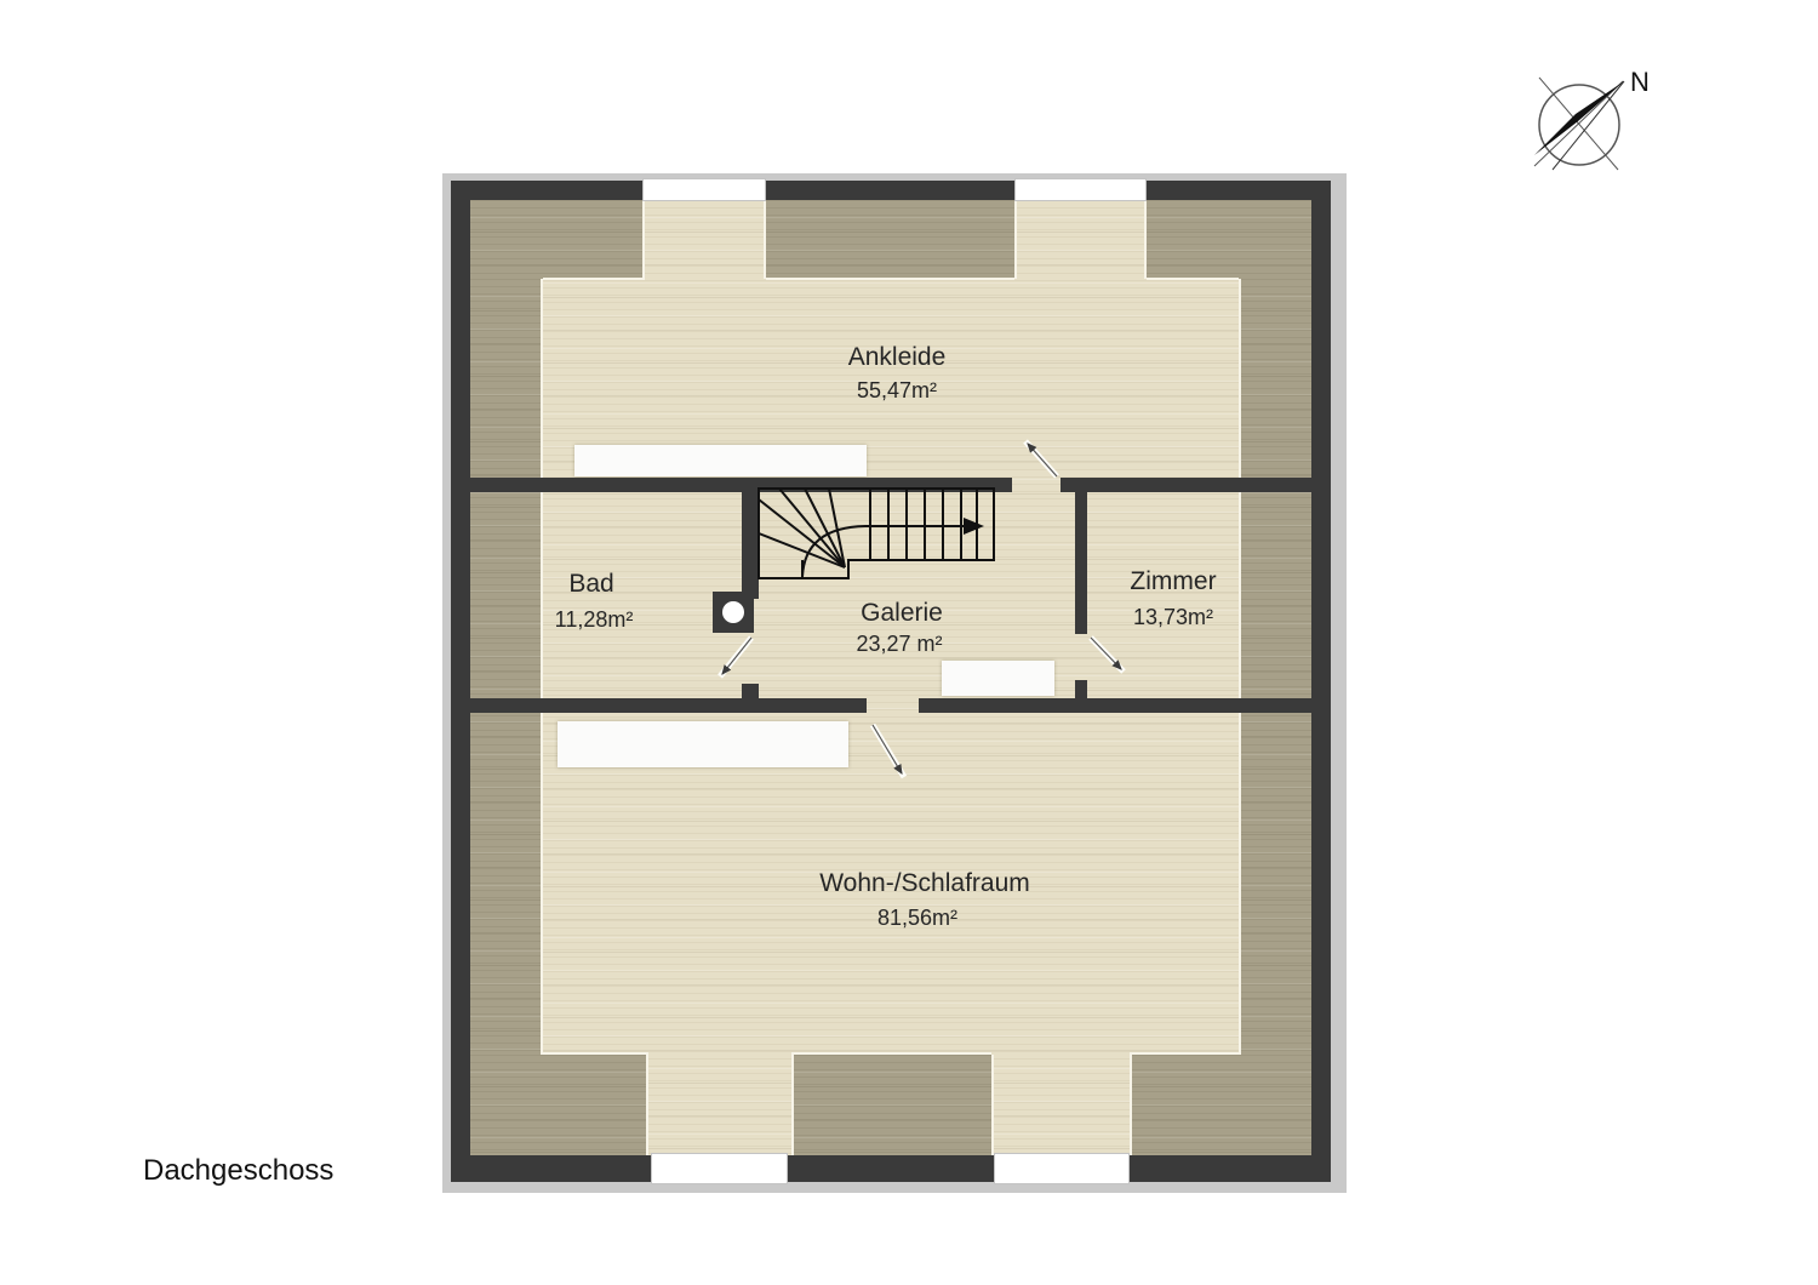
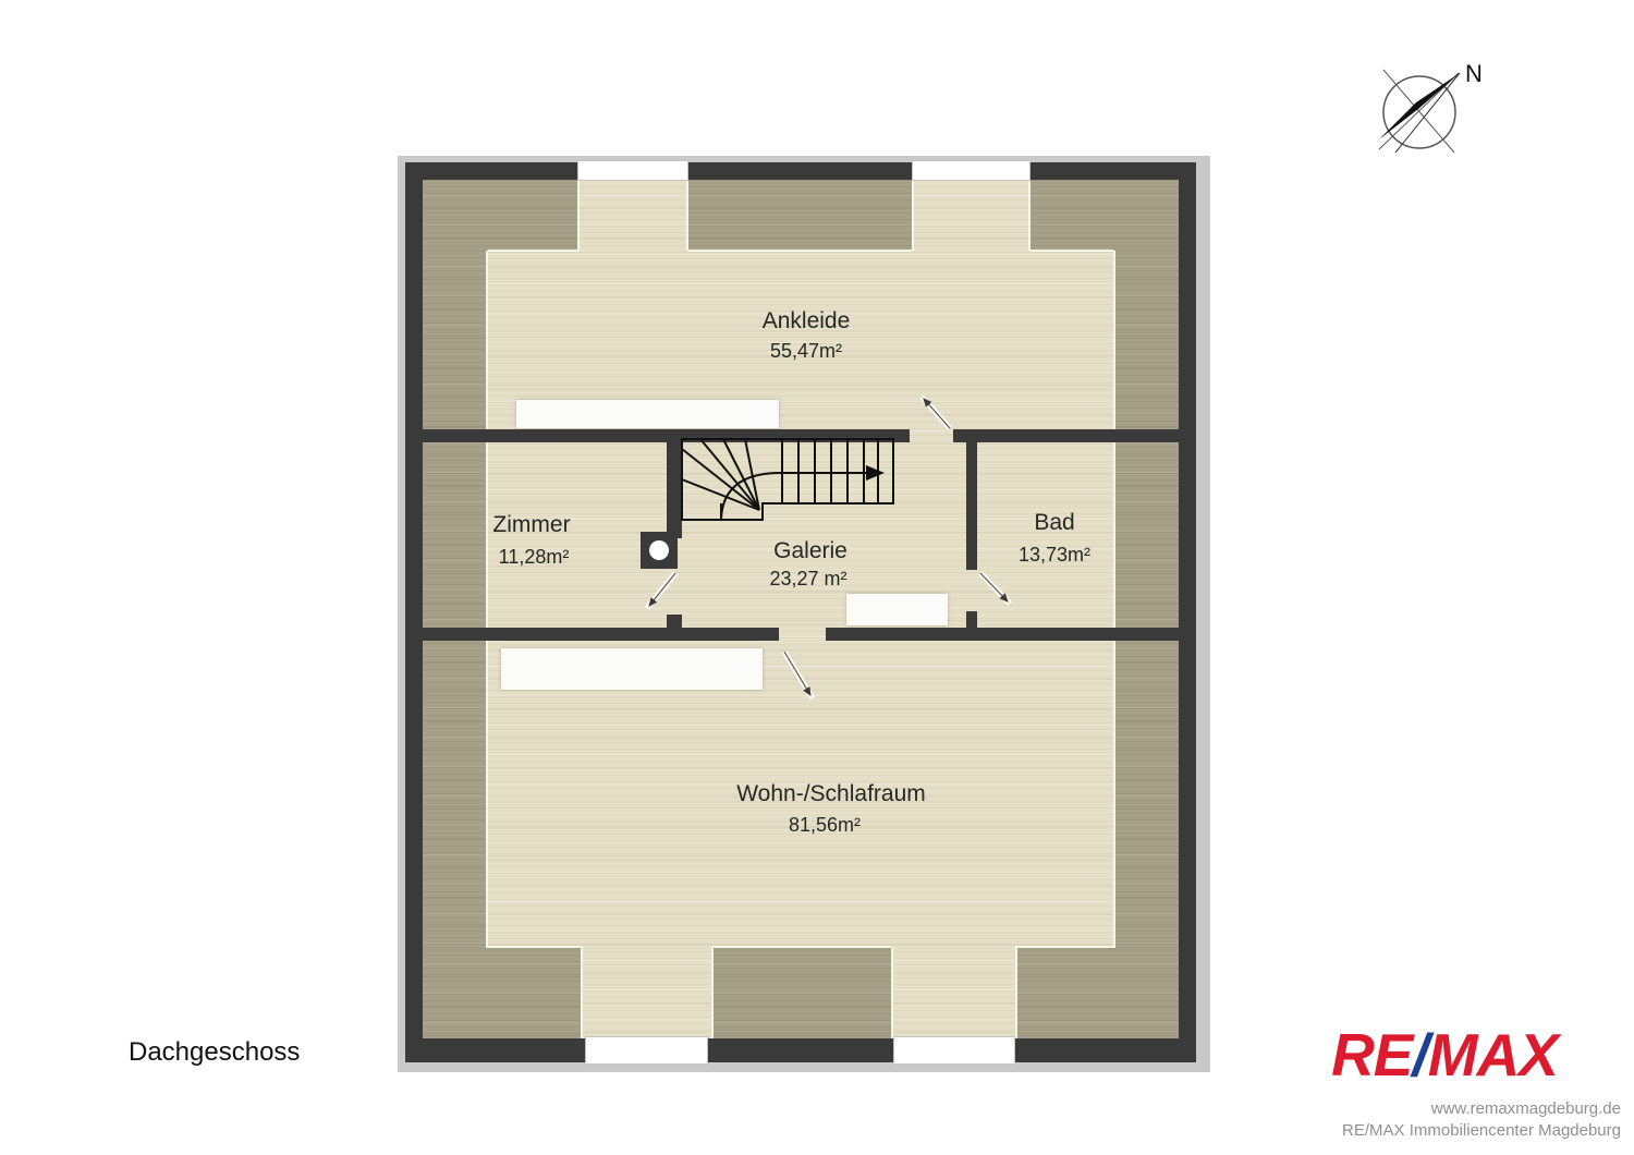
  Ankleide
  55,47m²
- Bad
+ Zimmer
  11,28m²
  Galerie
  23,27 m²
- Zimmer
+ Bad
  13,73m²
  Wohn-/Schlafraum
  81,56m²
  N
  Dachgeschoss
+ RE/MAX
+ www.remaxmagdeburg.de
+ RE/MAX Immobiliencenter Magdeburg
